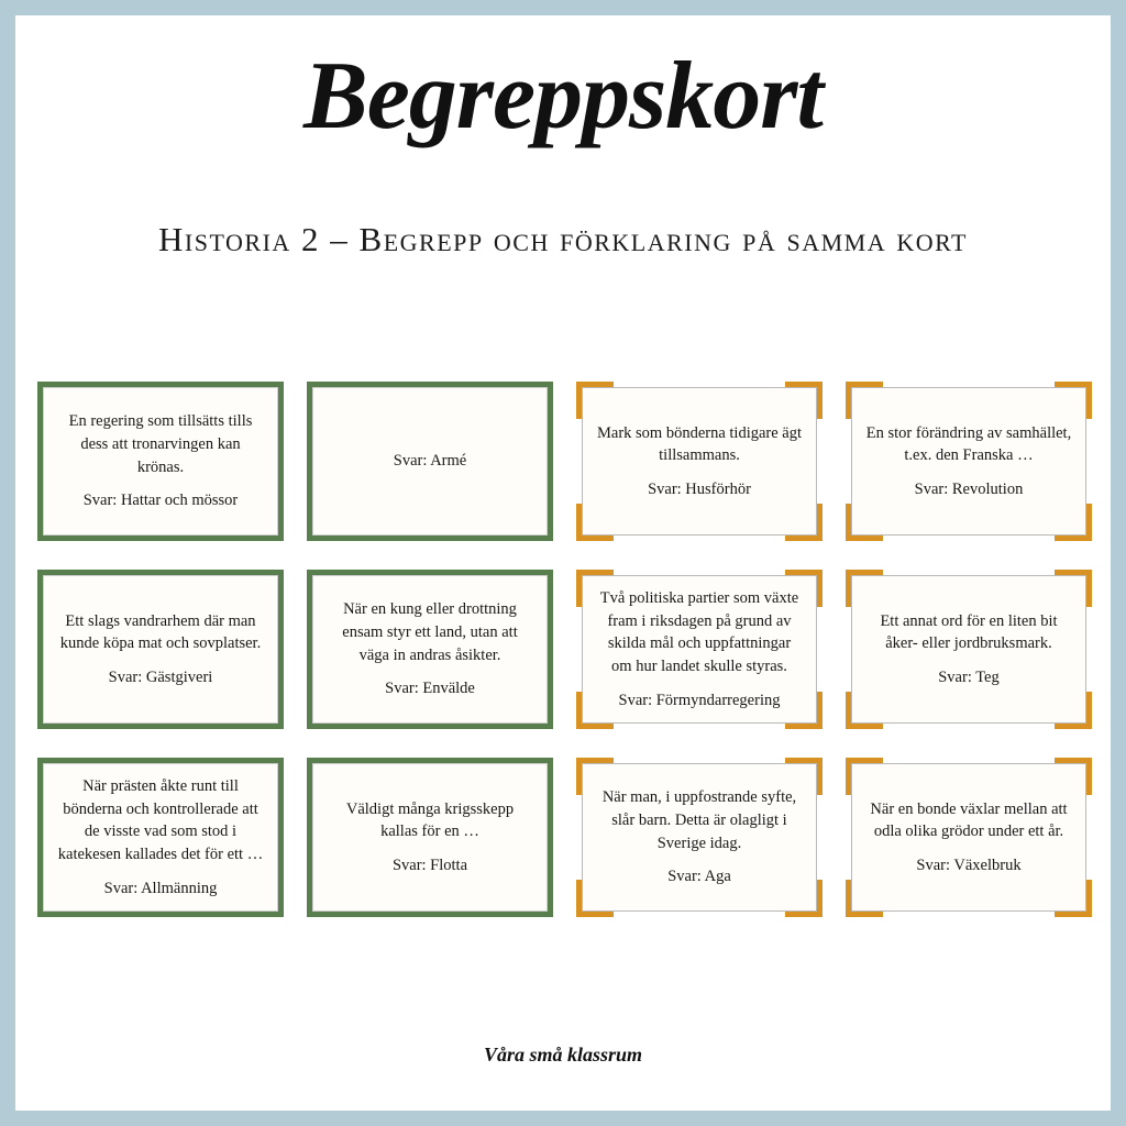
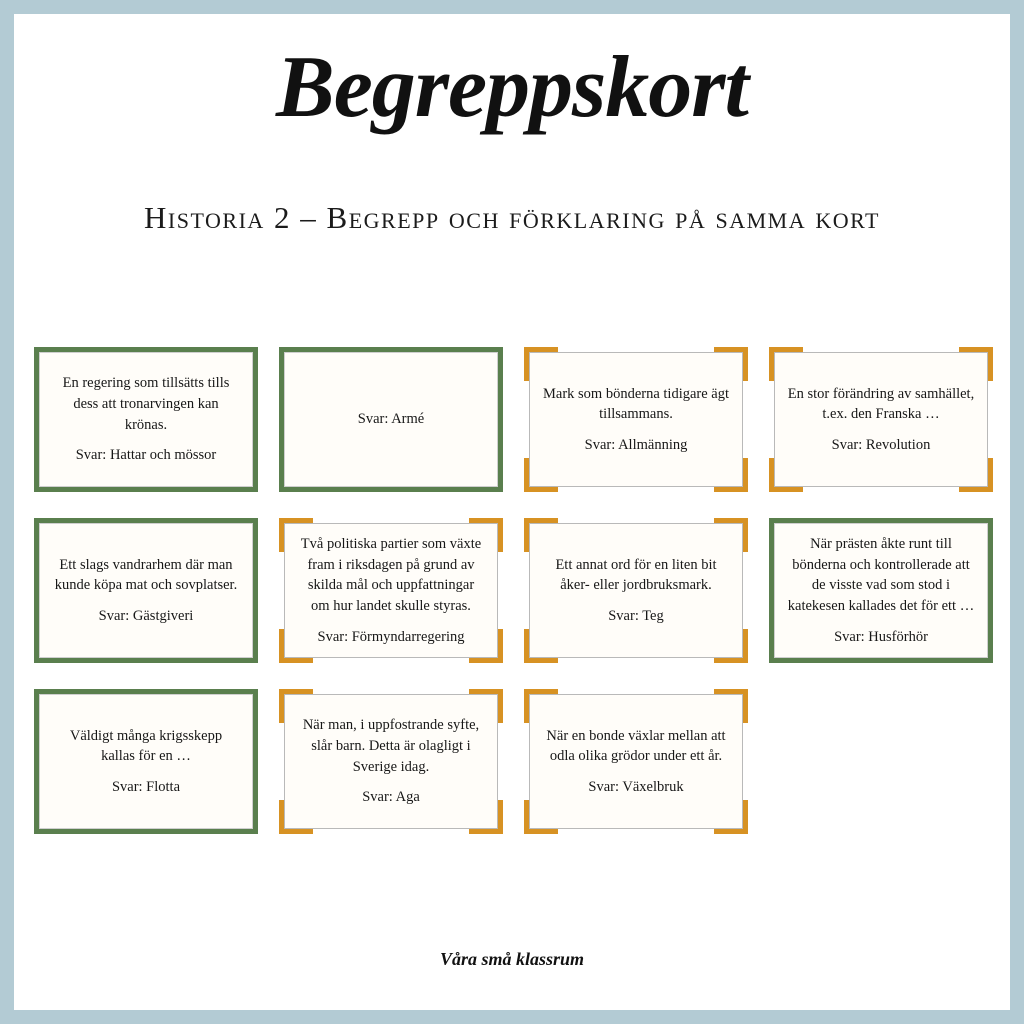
  Begreppskort
  Historia 2 – Begrepp och förklaring på samma kort
  En regering som tillsätts tills dess att tronarvingen kan krönas.
  Svar: Hattar och mössor
  Svar: Armé
  Mark som bönderna tidigare ägt tillsammans.
- Svar: Husförhör
+ Svar: Allmänning
  En stor förändring av samhället, t.ex. den Franska …
  Svar: Revolution
  Ett slags vandrarhem där man kunde köpa mat och sovplatser.
  Svar: Gästgiveri
- När en kung eller drottning ensam styr ett land, utan att väga in andras åsikter.
- Svar: Envälde
  Två politiska partier som växte fram i riksdagen på grund av skilda mål och uppfattningar om hur landet skulle styras.
  Svar: Förmyndarregering
  Ett annat ord för en liten bit åker- eller jordbruksmark.
  Svar: Teg
  När prästen åkte runt till bönderna och kontrollerade att de visste vad som stod i katekesen kallades det för ett …
- Svar: Allmänning
+ Svar: Husförhör
  Väldigt många krigsskepp kallas för en …
  Svar: Flotta
  När man, i uppfostrande syfte, slår barn. Detta är olagligt i Sverige idag.
  Svar: Aga
  När en bonde växlar mellan att odla olika grödor under ett år.
  Svar: Växelbruk
  Våra små klassrum
